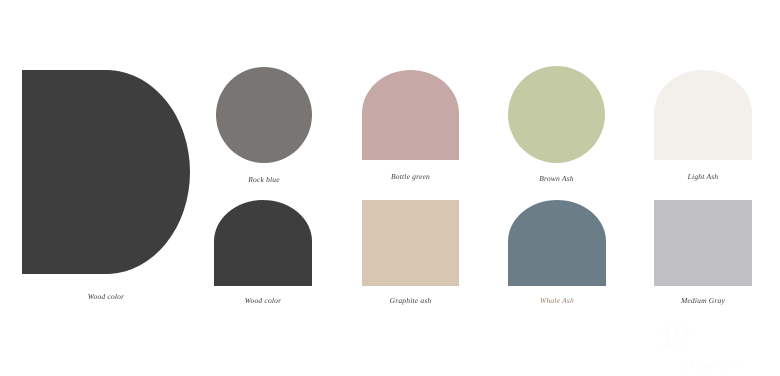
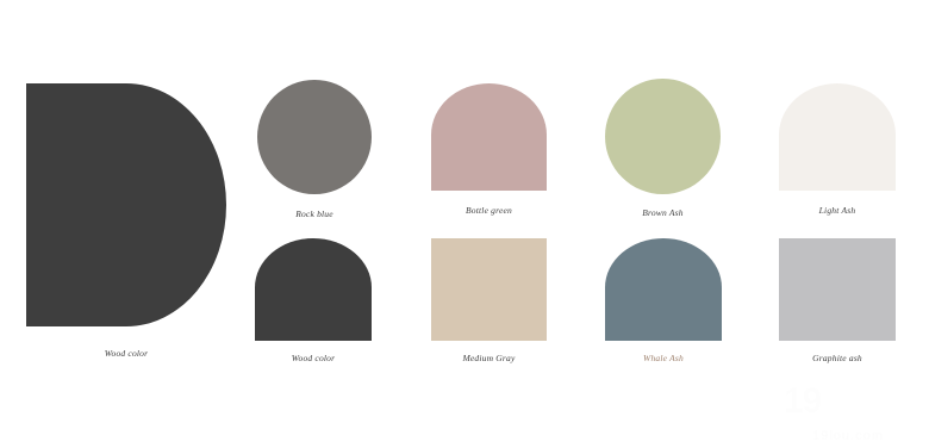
  Wood color
  Rock blue
  Bottle green
  Brown Ash
  Light Ash
  Wood color
- Graphite ash
+ Medium Gray
  Whale Ash
- Medium Gray
+ Graphite ash
